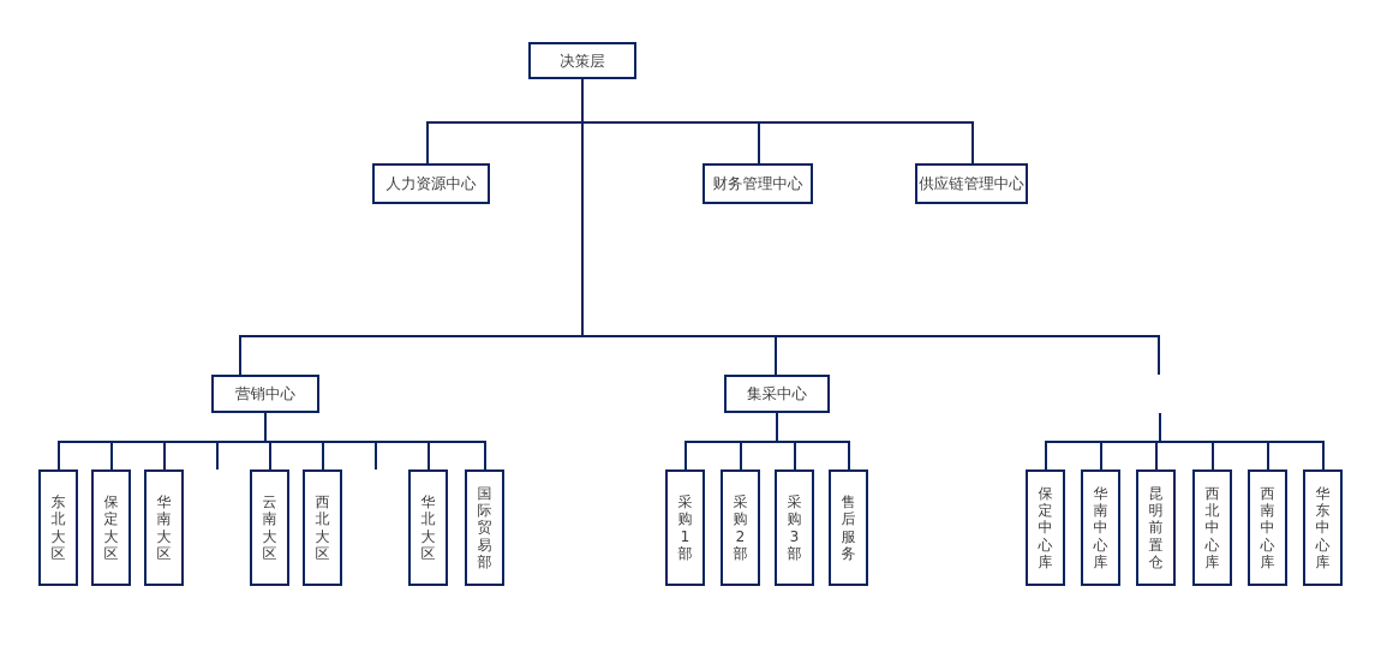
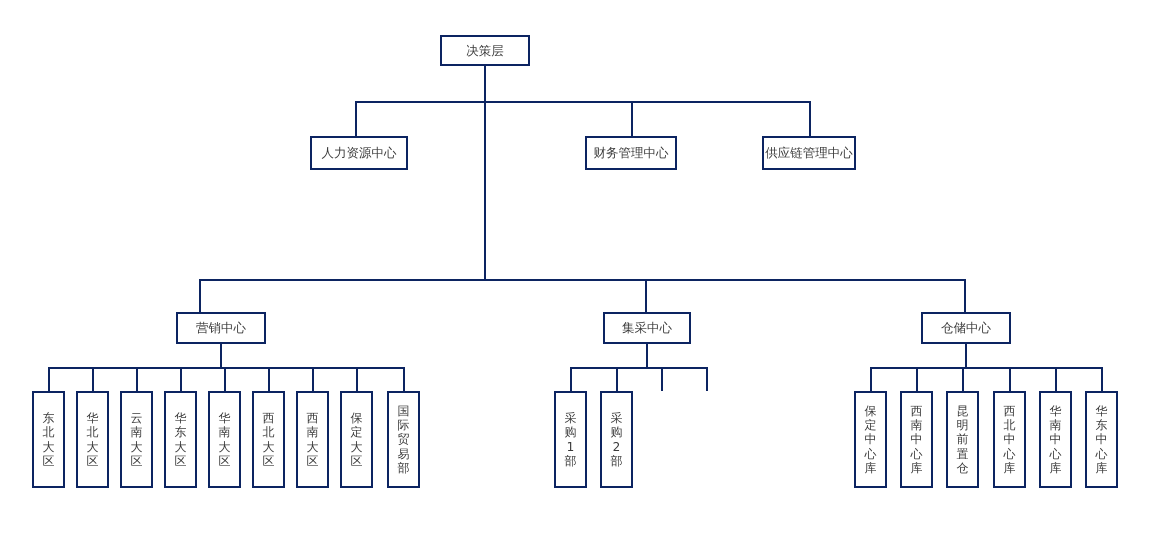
  决策层
  人力资源中心
  财务管理中心
  供应链管理中心
  营销中心
  集采中心
+ 仓储中心
  东北大区
- 保定大区
+ 华北大区
- 华南大区
+ 云南大区
+ 华东大区
- 云南大区
+ 华南大区
  西北大区
+ 西南大区
- 华北大区
+ 保定大区
  国际贸易部
  采购1部
  采购2部
- 采购3部
- 售后服务
  保定中心库
- 华南中心库
+ 西南中心库
  昆明前置仓
  西北中心库
- 西南中心库
+ 华南中心库
  华东中心库
